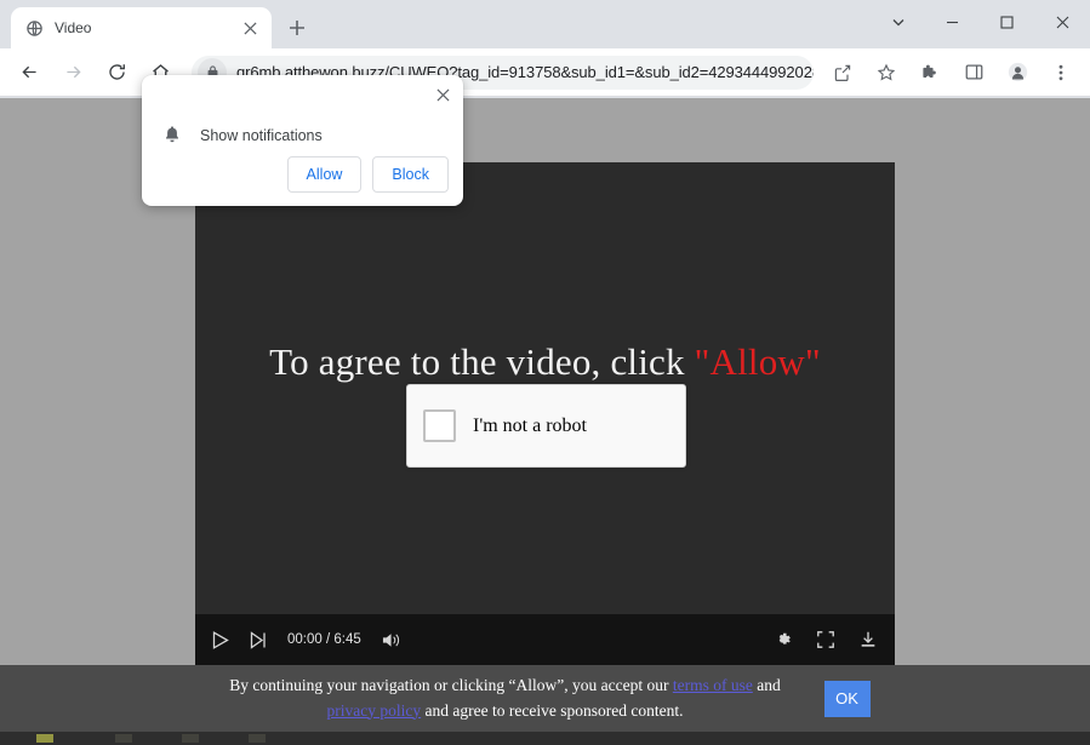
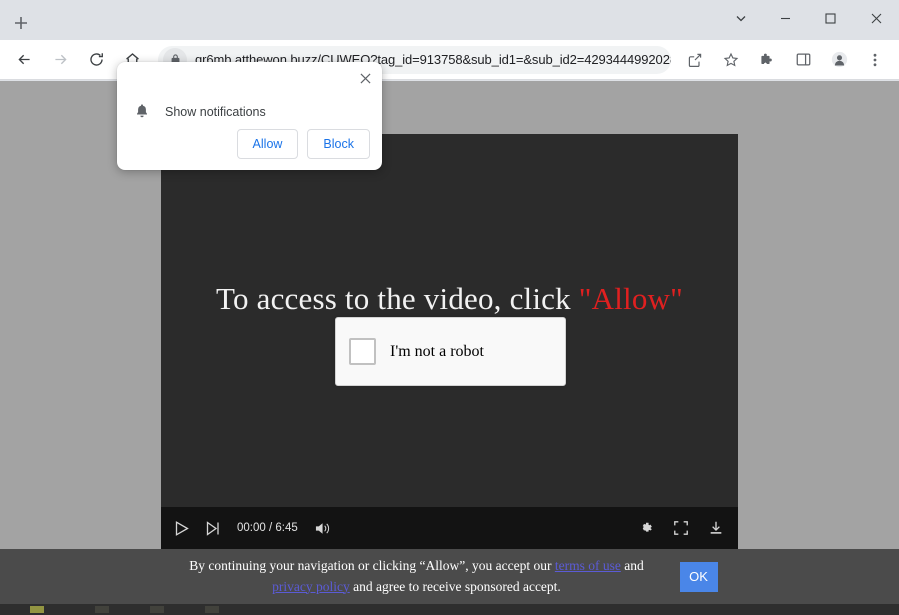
- Video
  qr6mb.atthewon.buzz/CUWEO?tag_id=913758&sub_id1=&sub_id2=429344499202
- To agree to the video, click "Allow"
+ To access to the video, click "Allow"
  I'm not a robot
  00:00 / 6:45
- By continuing your navigation or clicking “Allow”, you accept our terms of use and privacy policy and agree to receive sponsored content.
+ By continuing your navigation or clicking “Allow”, you accept our terms of use and privacy policy and agree to receive sponsored accept.
  OK
  Show notifications
  Allow
  Block
